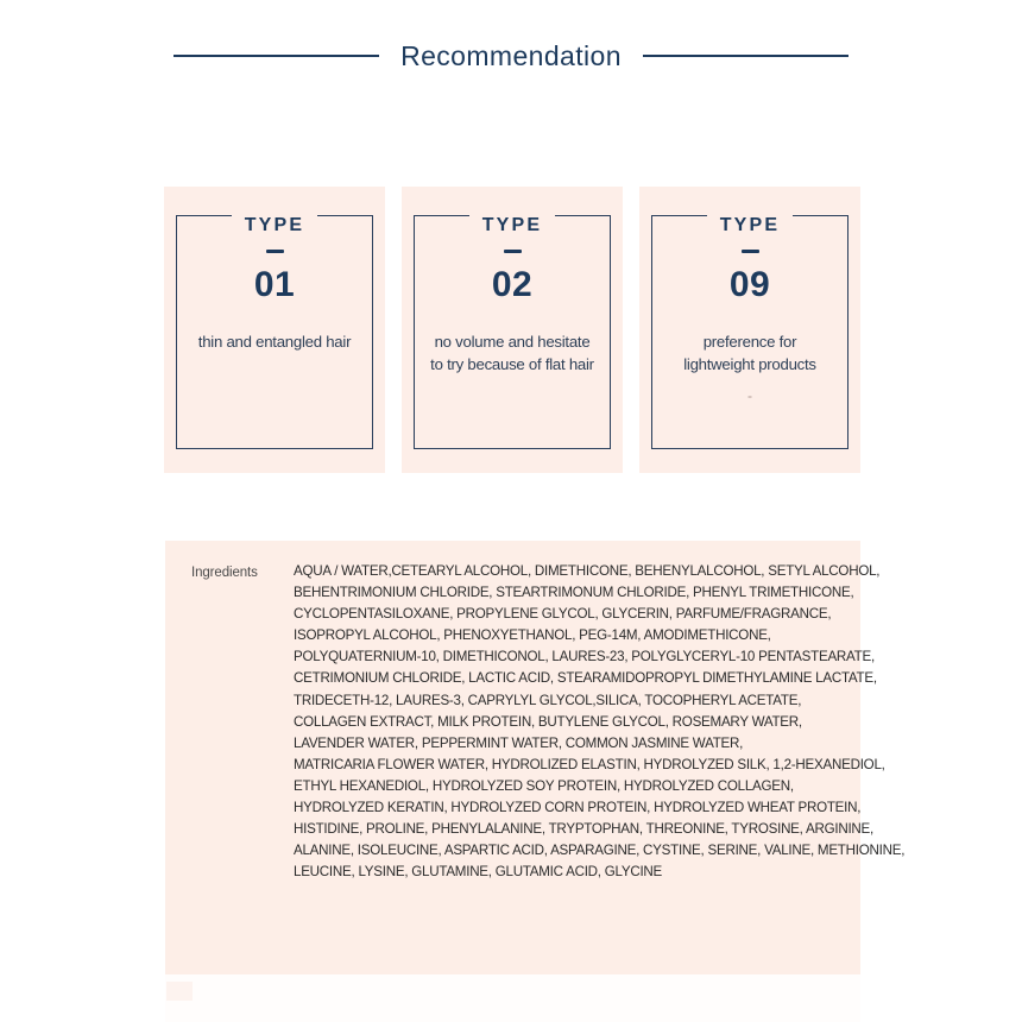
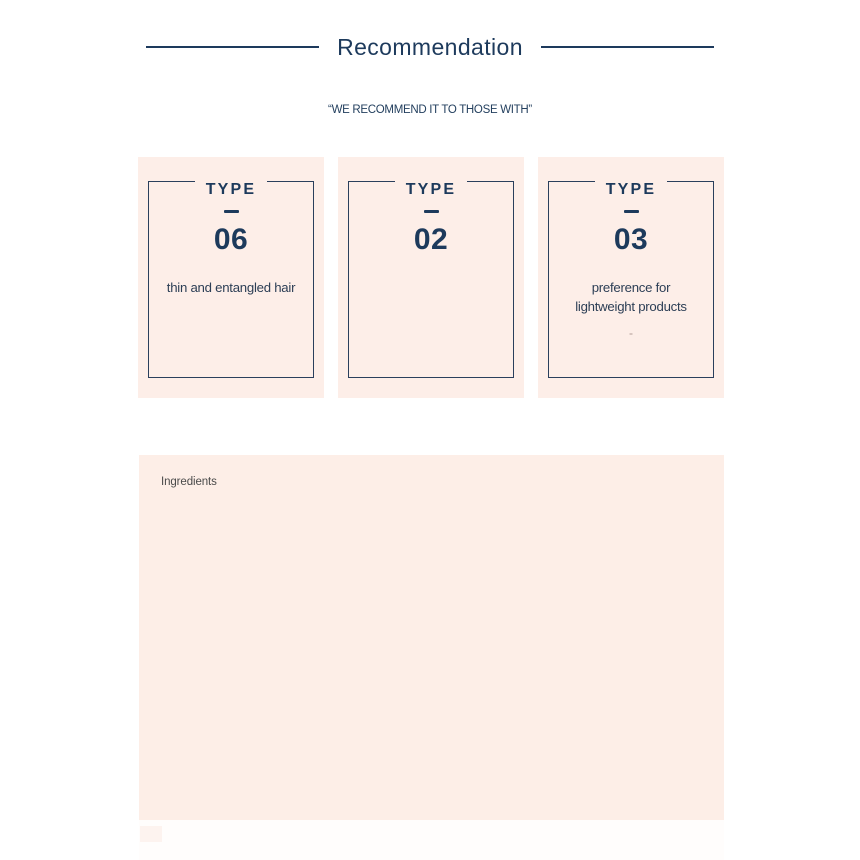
  Recommendation
+ “WE RECOMMEND IT TO THOSE WITH”
  TYPE
- 01
+ 06
  thin and entangled hair
  TYPE
  02
- no volume and hesitate
- to try because of flat hair
  TYPE
- 09
+ 03
  preference for
  lightweight products
  Ingredients
- AQUA / WATER,CETEARYL ALCOHOL, DIMETHICONE, BEHENYLALCOHOL, SETYL ALCOHOL,
- BEHENTRIMONIUM CHLORIDE, STEARTRIMONUM CHLORIDE, PHENYL TRIMETHICONE,
- CYCLOPENTASILOXANE, PROPYLENE GLYCOL, GLYCERIN, PARFUME/FRAGRANCE,
- ISOPROPYL ALCOHOL, PHENOXYETHANOL, PEG-14M, AMODIMETHICONE,
- POLYQUATERNIUM-10, DIMETHICONOL, LAURES-23, POLYGLYCERYL-10 PENTASTEARATE,
- CETRIMONIUM CHLORIDE, LACTIC ACID, STEARAMIDOPROPYL DIMETHYLAMINE LACTATE,
- TRIDECETH-12, LAURES-3, CAPRYLYL GLYCOL,SILICA, TOCOPHERYL ACETATE,
- COLLAGEN EXTRACT, MILK PROTEIN, BUTYLENE GLYCOL, ROSEMARY WATER,
- LAVENDER WATER, PEPPERMINT WATER, COMMON JASMINE WATER,
- MATRICARIA FLOWER WATER, HYDROLIZED ELASTIN, HYDROLYZED SILK, 1,2-HEXANEDIOL,
- ETHYL HEXANEDIOL, HYDROLYZED SOY PROTEIN, HYDROLYZED COLLAGEN,
- HYDROLYZED KERATIN, HYDROLYZED CORN PROTEIN, HYDROLYZED WHEAT PROTEIN,
- HISTIDINE, PROLINE, PHENYLALANINE, TRYPTOPHAN, THREONINE, TYROSINE, ARGININE,
- ALANINE, ISOLEUCINE, ASPARTIC ACID, ASPARAGINE, CYSTINE, SERINE, VALINE, METHIONINE,
- LEUCINE, LYSINE, GLUTAMINE, GLUTAMIC ACID, GLYCINE
